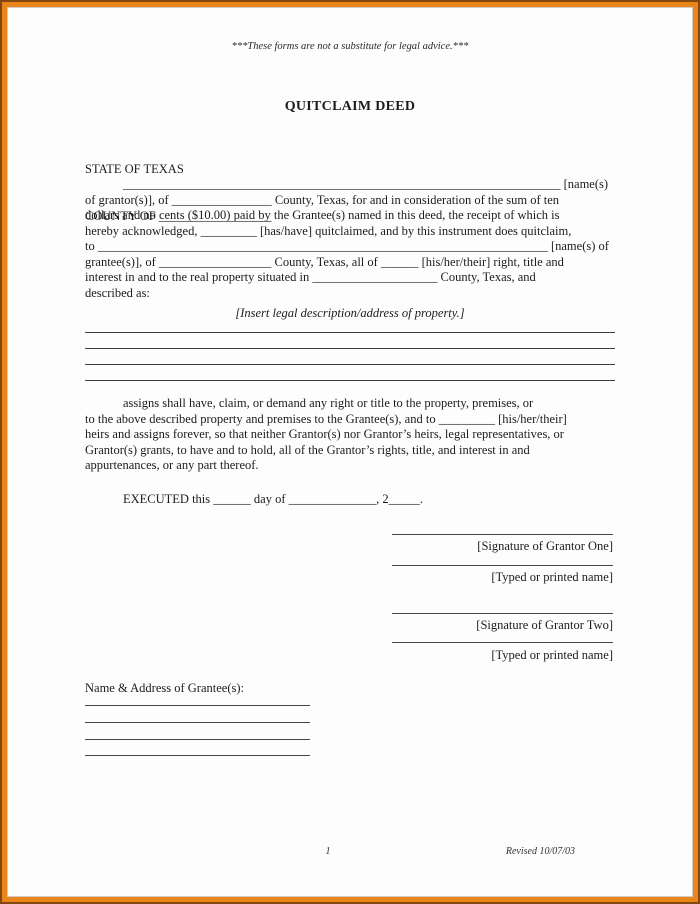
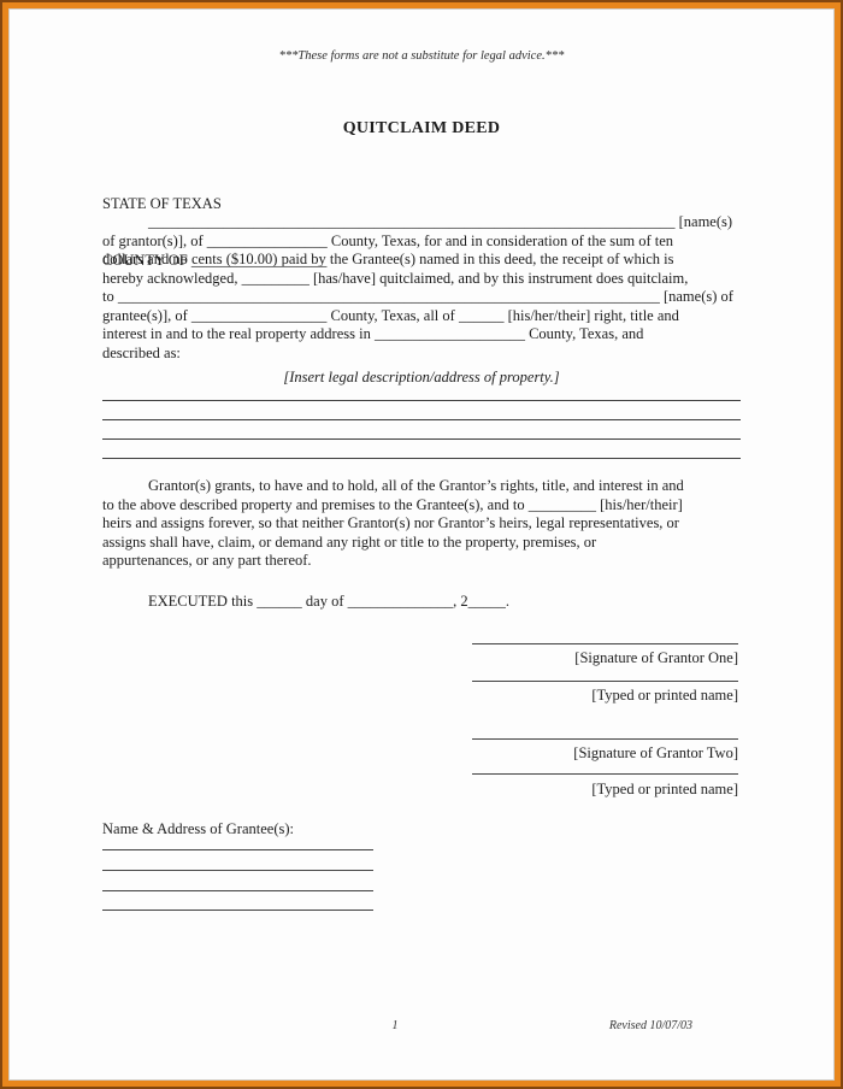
  ***These forms are not a substitute for legal advice.***
  QUITCLAIM DEED
  STATE OF TEXAS
  COUNTY OF __________________
  ______________________________________________________________________ [name(s)
  of grantor(s)], of ________________ County, Texas, for and in consideration of the sum of ten
  dollars and no cents ($10.00) paid by the Grantee(s) named in this deed, the receipt of which is
  hereby acknowledged, _________ [has/have] quitclaimed, and by this instrument does quitclaim,
  to ________________________________________________________________________ [name(s) of
  grantee(s)], of __________________ County, Texas, all of ______ [his/her/their] right, title and
- interest in and to the real property situated in ____________________ County, Texas, and
+ interest in and to the real property address in ____________________ County, Texas, and
  described as:
  [Insert legal description/address of property.]
- assigns shall have, claim, or demand any right or title to the property, premises, or
+ Grantor(s) grants, to have and to hold, all of the Grantor’s rights, title, and interest in and
  to the above described property and premises to the Grantee(s), and to _________ [his/her/their]
  heirs and assigns forever, so that neither Grantor(s) nor Grantor’s heirs, legal representatives, or
- Grantor(s) grants, to have and to hold, all of the Grantor’s rights, title, and interest in and
+ assigns shall have, claim, or demand any right or title to the property, premises, or
  appurtenances, or any part thereof.
  EXECUTED this ______ day of ______________, 2_____.
  [Signature of Grantor One]
  [Typed or printed name]
  [Signature of Grantor Two]
  [Typed or printed name]
  Name & Address of Grantee(s):
  1
  Revised 10/07/03
